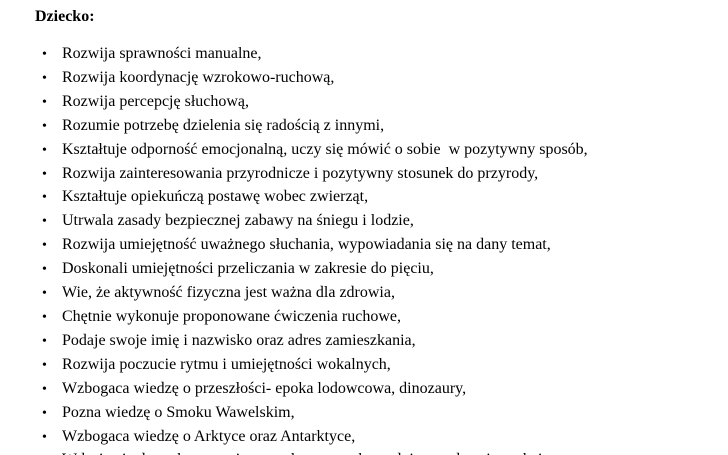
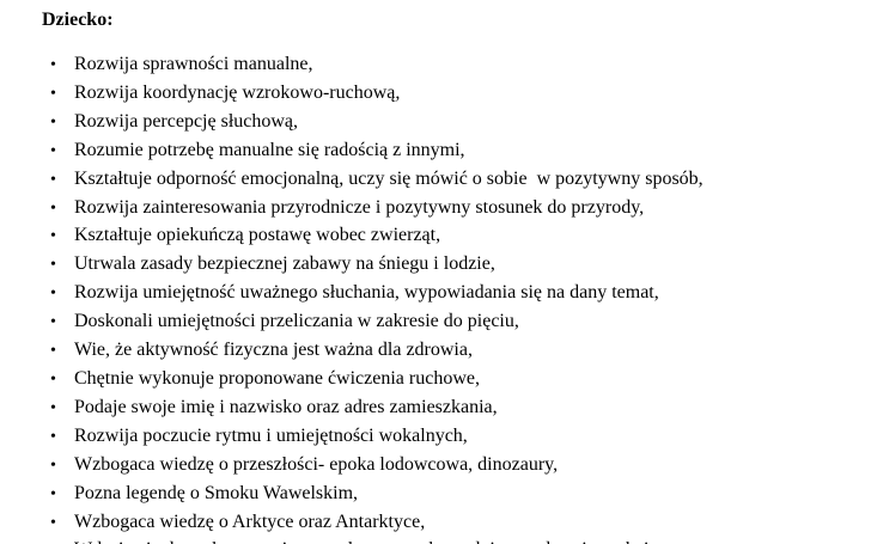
  Dziecko:
  •
  Rozwija sprawności manualne,
  •
  Rozwija koordynację wzrokowo-ruchową,
  •
  Rozwija percepcję słuchową,
  •
- Rozumie potrzebę dzielenia się radością z innymi,
+ Rozumie potrzebę manualne się radością z innymi,
  •
  Kształtuje odporność emocjonalną, uczy się mówić o sobie w pozytywny sposób,
  •
  Rozwija zainteresowania przyrodnicze i pozytywny stosunek do przyrody,
  •
  Kształtuje opiekuńczą postawę wobec zwierząt,
  •
  Utrwala zasady bezpiecznej zabawy na śniegu i lodzie,
  •
  Rozwija umiejętność uważnego słuchania, wypowiadania się na dany temat,
  •
  Doskonali umiejętności przeliczania w zakresie do pięciu,
  •
  Wie, że aktywność fizyczna jest ważna dla zdrowia,
  •
  Chętnie wykonuje proponowane ćwiczenia ruchowe,
  •
  Podaje swoje imię i nazwisko oraz adres zamieszkania,
  •
  Rozwija poczucie rytmu i umiejętności wokalnych,
  •
  Wzbogaca wiedzę o przeszłości- epoka lodowcowa, dinozaury,
  •
- Pozna wiedzę o Smoku Wawelskim,
+ Pozna legendę o Smoku Wawelskim,
  •
  Wzbogaca wiedzę o Arktyce oraz Antarktyce,
